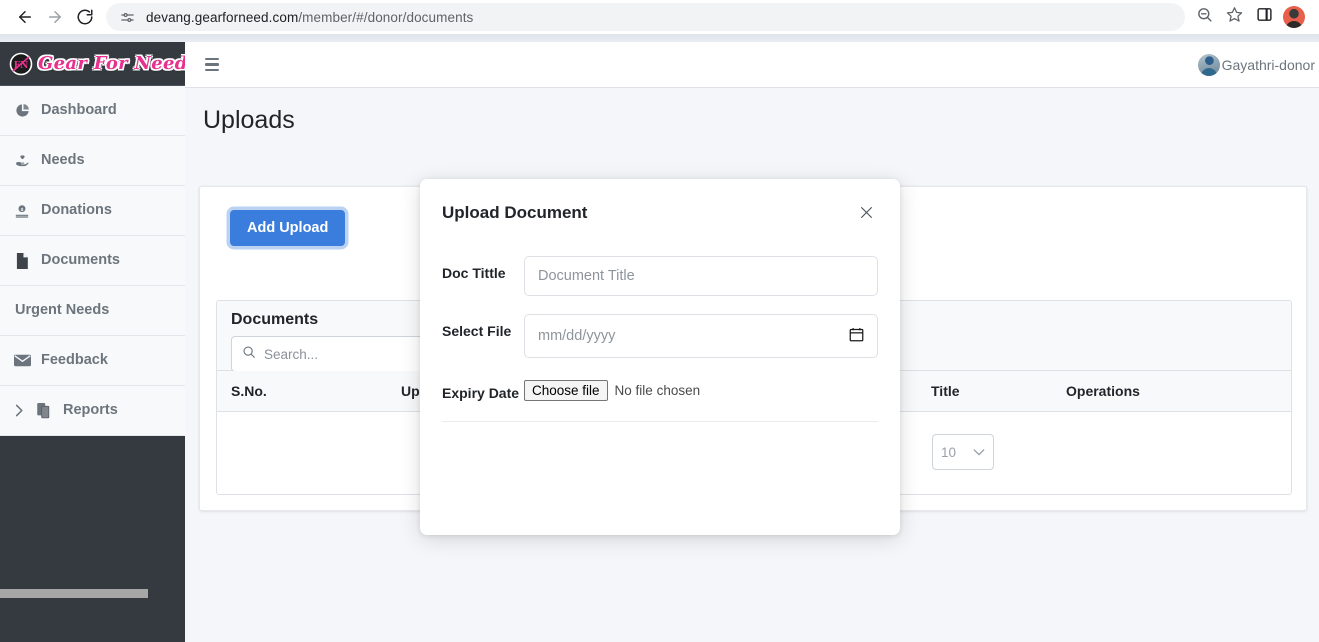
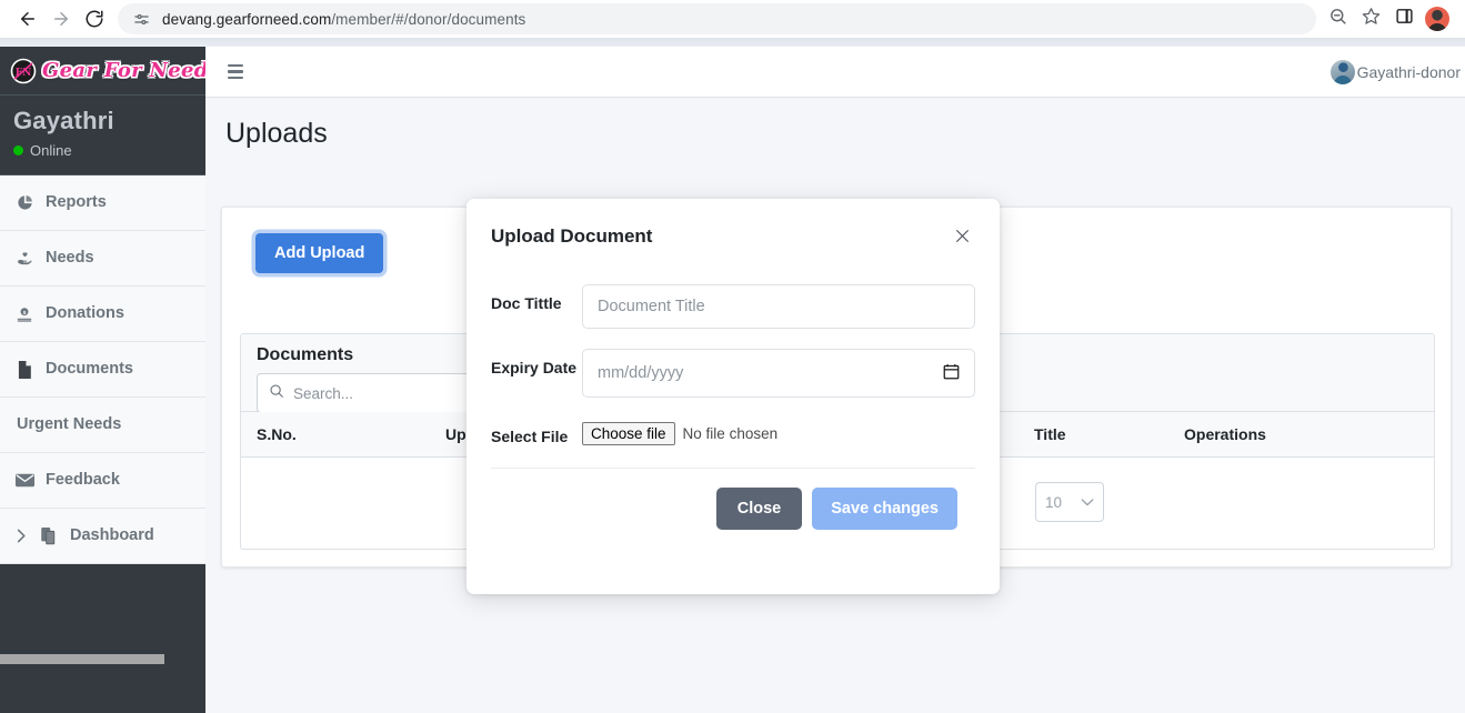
  devang.gearforneed.com/member/#/donor/documents
  FN
  Gear For Need
+ Gayathri
+ Online
- Dashboard
+ Reports
  Needs
  Donations
  Documents
  Urgent Needs
  Feedback
- Reports
+ Dashboard
  Gayathri-donor
  Uploads
  Add Upload
  Documents
  Search...
  S.No.
  Title
  Operations
  10
  Upload Document
  Doc Tittle
  Document Title
- Select File
+ Expiry Date
  mm/dd/yyyy
- Expiry Date
+ Select File
  Choose file
  No file chosen
+ Close
+ Save changes
